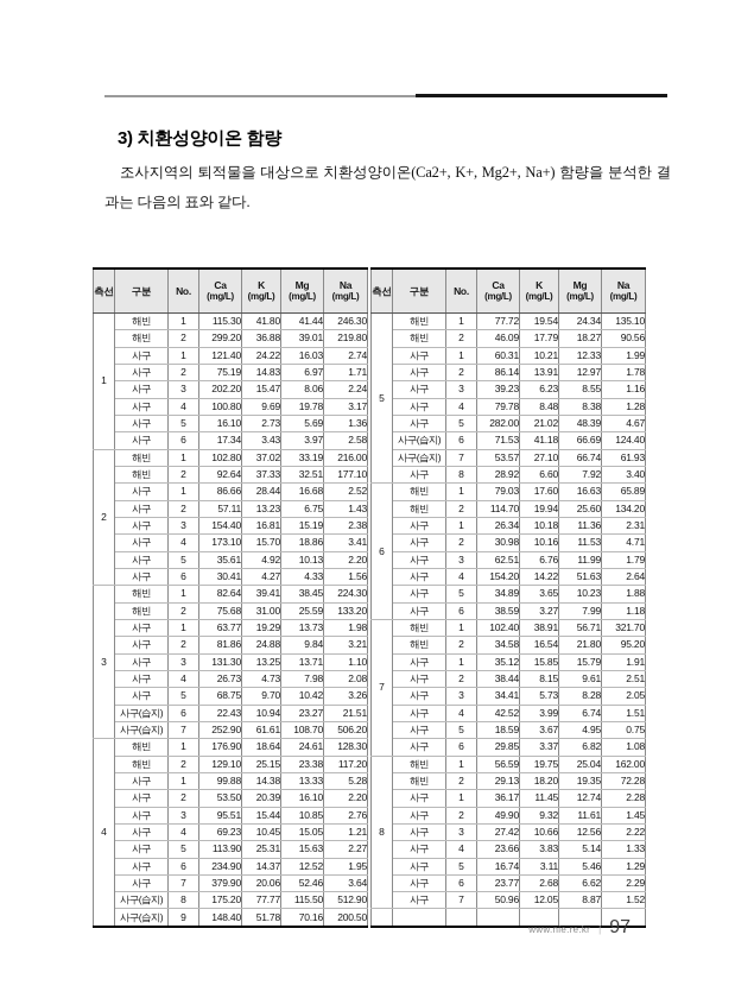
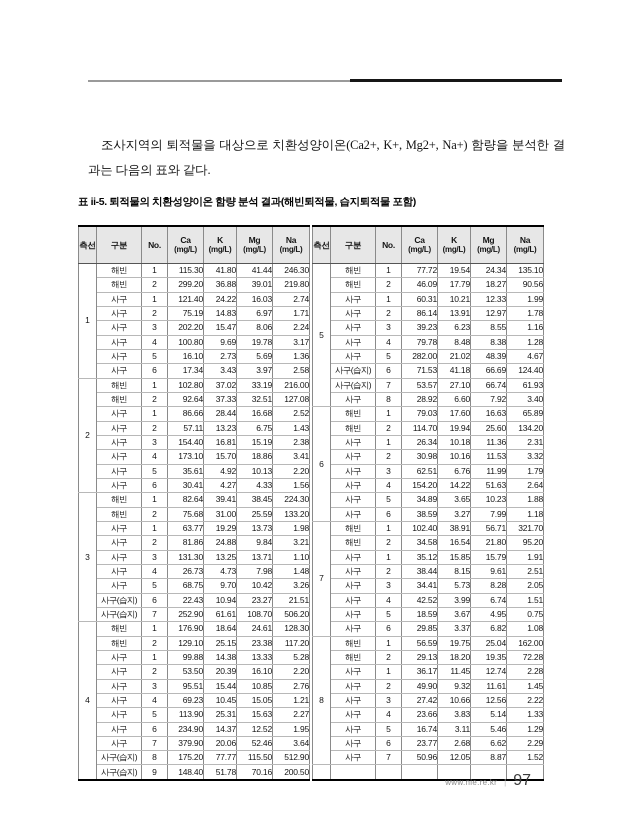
- 3) 치환성양이온 함량
  조사지역의 퇴적물을 대상으로 치환성양이온(Ca2+, K+, Mg2+, Na+) 함량을 분석한 결과는 다음의 표와 같다.
+ 표 ii-5. 퇴적물의 치환성양이온 함량 분석 결과(해빈퇴적물, 습지퇴적물 포함)
  측선	구분	No.	Ca(mg/L)	K(mg/L)	Mg(mg/L)	Na(mg/L)
  1	해빈	1	115.30	41.80	41.44	246.30
  해빈	2	299.20	36.88	39.01	219.80
  사구	1	121.40	24.22	16.03	2.74
  사구	2	75.19	14.83	6.97	1.71
  사구	3	202.20	15.47	8.06	2.24
  사구	4	100.80	9.69	19.78	3.17
  사구	5	16.10	2.73	5.69	1.36
  사구	6	17.34	3.43	3.97	2.58
  2	해빈	1	102.80	37.02	33.19	216.00
- 해빈	2	92.64	37.33	32.51	177.10
+ 해빈	2	92.64	37.33	32.51	127.08
  사구	1	86.66	28.44	16.68	2.52
  사구	2	57.11	13.23	6.75	1.43
  사구	3	154.40	16.81	15.19	2.38
  사구	4	173.10	15.70	18.86	3.41
  사구	5	35.61	4.92	10.13	2.20
  사구	6	30.41	4.27	4.33	1.56
  3	해빈	1	82.64	39.41	38.45	224.30
  해빈	2	75.68	31.00	25.59	133.20
  사구	1	63.77	19.29	13.73	1.98
  사구	2	81.86	24.88	9.84	3.21
  사구	3	131.30	13.25	13.71	1.10
- 사구	4	26.73	4.73	7.98	2.08
+ 사구	4	26.73	4.73	7.98	1.48
  사구	5	68.75	9.70	10.42	3.26
  사구(습지)	6	22.43	10.94	23.27	21.51
  사구(습지)	7	252.90	61.61	108.70	506.20
  4	해빈	1	176.90	18.64	24.61	128.30
  해빈	2	129.10	25.15	23.38	117.20
  사구	1	99.88	14.38	13.33	5.28
  사구	2	53.50	20.39	16.10	2.20
  사구	3	95.51	15.44	10.85	2.76
  사구	4	69.23	10.45	15.05	1.21
  사구	5	113.90	25.31	15.63	2.27
  사구	6	234.90	14.37	12.52	1.95
  사구	7	379.90	20.06	52.46	3.64
  사구(습지)	8	175.20	77.77	115.50	512.90
  사구(습지)	9	148.40	51.78	70.16	200.50
  측선	구분	No.	Ca(mg/L)	K(mg/L)	Mg(mg/L)	Na(mg/L)
  5	해빈	1	77.72	19.54	24.34	135.10
  해빈	2	46.09	17.79	18.27	90.56
  사구	1	60.31	10.21	12.33	1.99
  사구	2	86.14	13.91	12.97	1.78
  사구	3	39.23	6.23	8.55	1.16
  사구	4	79.78	8.48	8.38	1.28
  사구	5	282.00	21.02	48.39	4.67
  사구(습지)	6	71.53	41.18	66.69	124.40
  사구(습지)	7	53.57	27.10	66.74	61.93
  사구	8	28.92	6.60	7.92	3.40
  6	해빈	1	79.03	17.60	16.63	65.89
  해빈	2	114.70	19.94	25.60	134.20
  사구	1	26.34	10.18	11.36	2.31
- 사구	2	30.98	10.16	11.53	4.71
+ 사구	2	30.98	10.16	11.53	3.32
  사구	3	62.51	6.76	11.99	1.79
  사구	4	154.20	14.22	51.63	2.64
  사구	5	34.89	3.65	10.23	1.88
  사구	6	38.59	3.27	7.99	1.18
  7	해빈	1	102.40	38.91	56.71	321.70
  해빈	2	34.58	16.54	21.80	95.20
  사구	1	35.12	15.85	15.79	1.91
  사구	2	38.44	8.15	9.61	2.51
  사구	3	34.41	5.73	8.28	2.05
  사구	4	42.52	3.99	6.74	1.51
  사구	5	18.59	3.67	4.95	0.75
  사구	6	29.85	3.37	6.82	1.08
  8	해빈	1	56.59	19.75	25.04	162.00
  해빈	2	29.13	18.20	19.35	72.28
  사구	1	36.17	11.45	12.74	2.28
  사구	2	49.90	9.32	11.61	1.45
  사구	3	27.42	10.66	12.56	2.22
  사구	4	23.66	3.83	5.14	1.33
  사구	5	16.74	3.11	5.46	1.29
  사구	6	23.77	2.68	6.62	2.29
  사구	7	50.96	12.05	8.87	1.52
  www.nie.re.kr
  |
  97
